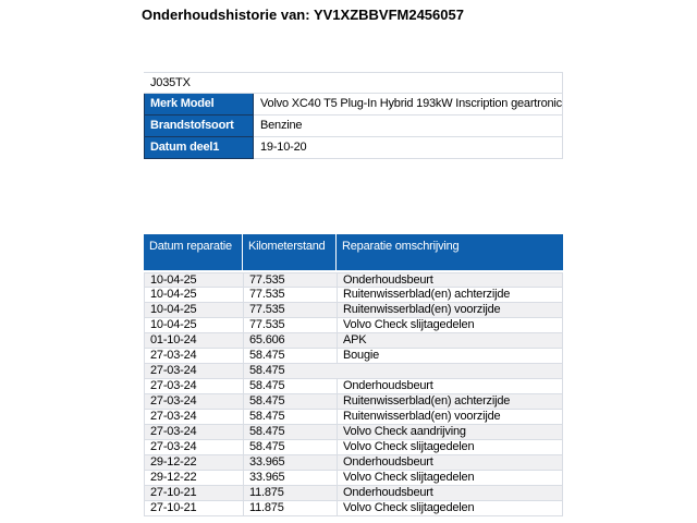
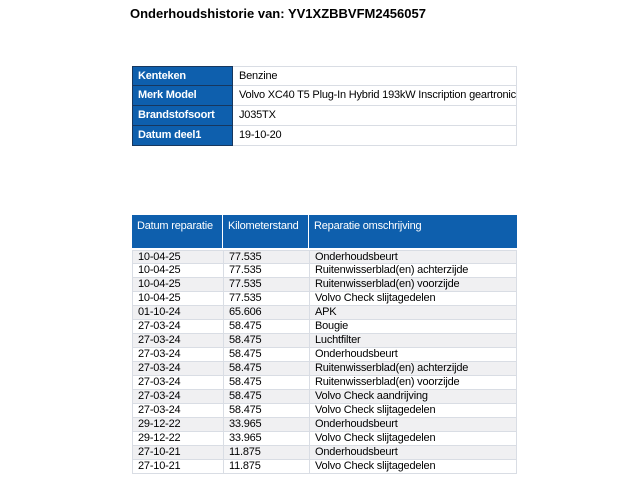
  Onderhoudshistorie van: YV1XZBBVFM2456057
+ Kenteken
- J035TX
+ Benzine
  Merk Model
  Volvo XC40 T5 Plug-In Hybrid 193kW Inscription geartronic
  Brandstofsoort
- Benzine
+ J035TX
  Datum deel1
  19-10-20
  Datum reparatie
  Kilometerstand
  Reparatie omschrijving
  10-04-25
  77.535
  Onderhoudsbeurt
  10-04-25
  77.535
  Ruitenwisserblad(en) achterzijde
  10-04-25
  77.535
  Ruitenwisserblad(en) voorzijde
  10-04-25
  77.535
  Volvo Check slijtagedelen
  01-10-24
  65.606
  APK
  27-03-24
  58.475
  Bougie
  27-03-24
  58.475
+ Luchtfilter
  27-03-24
  58.475
  Onderhoudsbeurt
  27-03-24
  58.475
  Ruitenwisserblad(en) achterzijde
  27-03-24
  58.475
  Ruitenwisserblad(en) voorzijde
  27-03-24
  58.475
  Volvo Check aandrijving
  27-03-24
  58.475
  Volvo Check slijtagedelen
  29-12-22
  33.965
  Onderhoudsbeurt
  29-12-22
  33.965
  Volvo Check slijtagedelen
  27-10-21
  11.875
  Onderhoudsbeurt
  27-10-21
  11.875
  Volvo Check slijtagedelen
